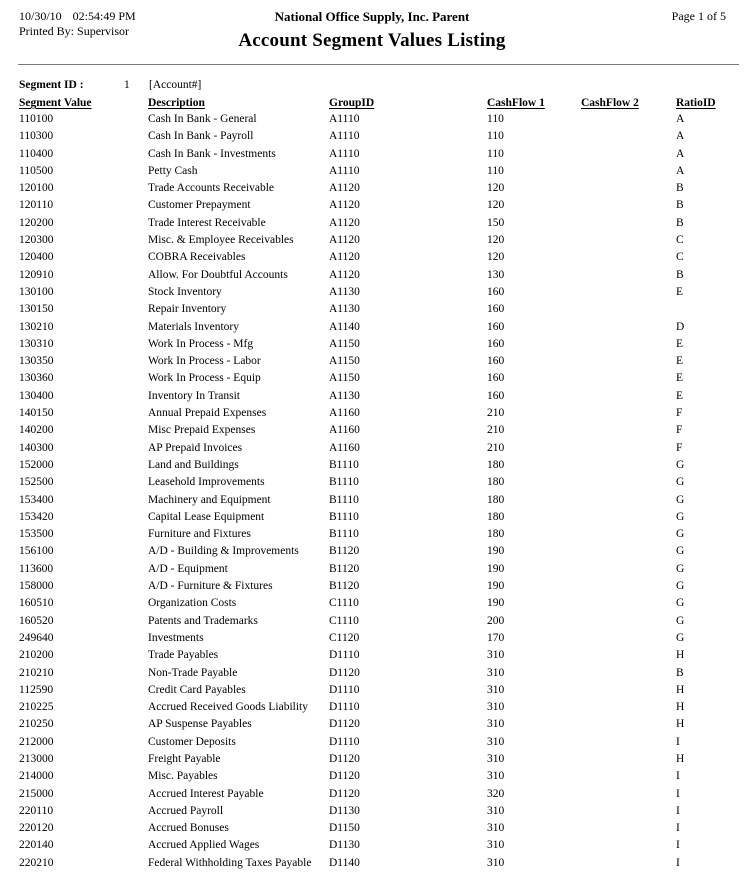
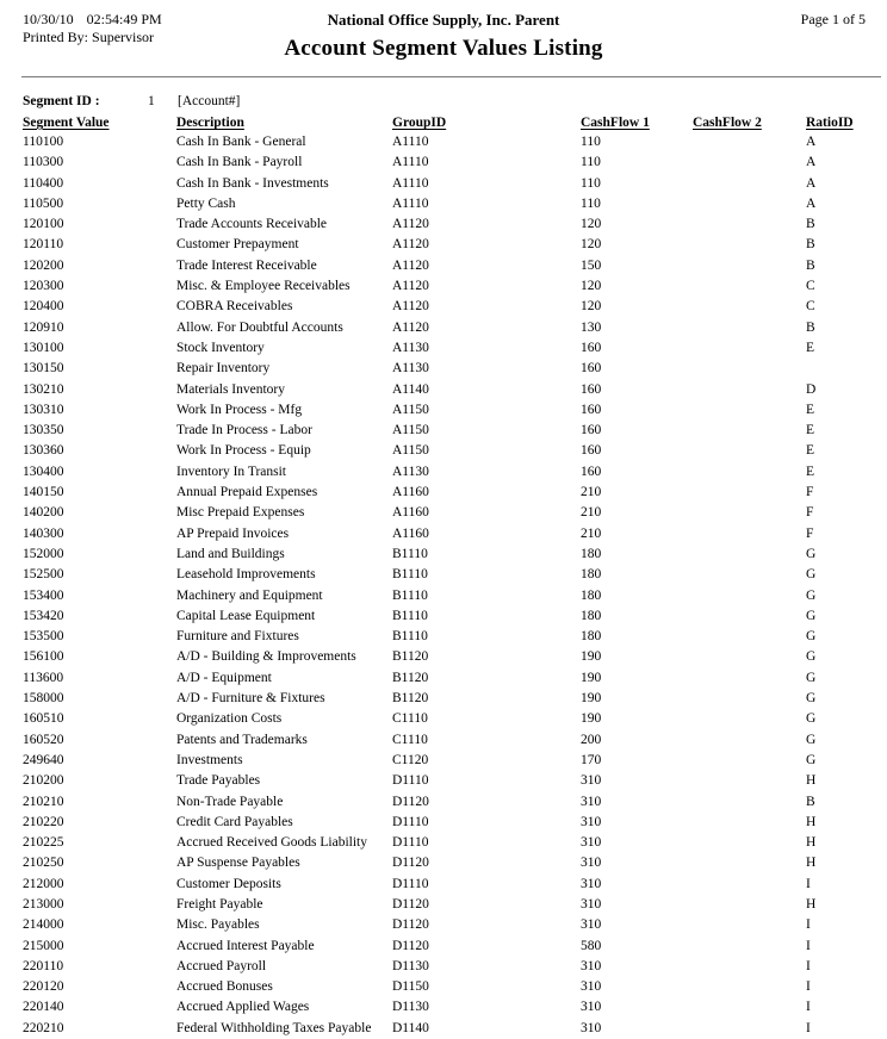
  10/30/10 02:54:49 PM
  Printed By: Supervisor
  National Office Supply, Inc. Parent
  Account Segment Values Listing
  Page 1 of 5
  Segment ID :
  1
  [Account#]
  Segment Value
  Description
  GroupID
  CashFlow 1
  CashFlow 2
  RatioID
  110100
  Cash In Bank - General
  A1110
  110
  A
  110300
  Cash In Bank - Payroll
  A1110
  110
  A
  110400
  Cash In Bank - Investments
  A1110
  110
  A
  110500
  Petty Cash
  A1110
  110
  A
  120100
  Trade Accounts Receivable
  A1120
  120
  B
  120110
  Customer Prepayment
  A1120
  120
  B
  120200
  Trade Interest Receivable
  A1120
  150
  B
  120300
  Misc. & Employee Receivables
  A1120
  120
  C
  120400
  COBRA Receivables
  A1120
  120
  C
  120910
  Allow. For Doubtful Accounts
  A1120
  130
  B
  130100
  Stock Inventory
  A1130
  160
  E
  130150
  Repair Inventory
  A1130
  160
  130210
  Materials Inventory
  A1140
  160
  D
  130310
  Work In Process - Mfg
  A1150
  160
  E
  130350
- Work In Process - Labor
+ Trade In Process - Labor
  A1150
  160
  E
  130360
  Work In Process - Equip
  A1150
  160
  E
  130400
  Inventory In Transit
  A1130
  160
  E
  140150
  Annual Prepaid Expenses
  A1160
  210
  F
  140200
  Misc Prepaid Expenses
  A1160
  210
  F
  140300
  AP Prepaid Invoices
  A1160
  210
  F
  152000
  Land and Buildings
  B1110
  180
  G
  152500
  Leasehold Improvements
  B1110
  180
  G
  153400
  Machinery and Equipment
  B1110
  180
  G
  153420
  Capital Lease Equipment
  B1110
  180
  G
  153500
  Furniture and Fixtures
  B1110
  180
  G
  156100
  A/D - Building & Improvements
  B1120
  190
  G
  113600
  A/D - Equipment
  B1120
  190
  G
  158000
  A/D - Furniture & Fixtures
  B1120
  190
  G
  160510
  Organization Costs
  C1110
  190
  G
  160520
  Patents and Trademarks
  C1110
  200
  G
  249640
  Investments
  C1120
  170
  G
  210200
  Trade Payables
  D1110
  310
  H
  210210
  Non-Trade Payable
  D1120
  310
  B
- 112590
+ 210220
  Credit Card Payables
  D1110
  310
  H
  210225
  Accrued Received Goods Liability
  D1110
  310
  H
  210250
  AP Suspense Payables
  D1120
  310
  H
  212000
  Customer Deposits
  D1110
  310
  I
  213000
  Freight Payable
  D1120
  310
  H
  214000
  Misc. Payables
  D1120
  310
  I
  215000
  Accrued Interest Payable
  D1120
- 320
+ 580
  I
  220110
  Accrued Payroll
  D1130
  310
  I
  220120
  Accrued Bonuses
  D1150
  310
  I
  220140
  Accrued Applied Wages
  D1130
  310
  I
  220210
  Federal Withholding Taxes Payable
  D1140
  310
  I
